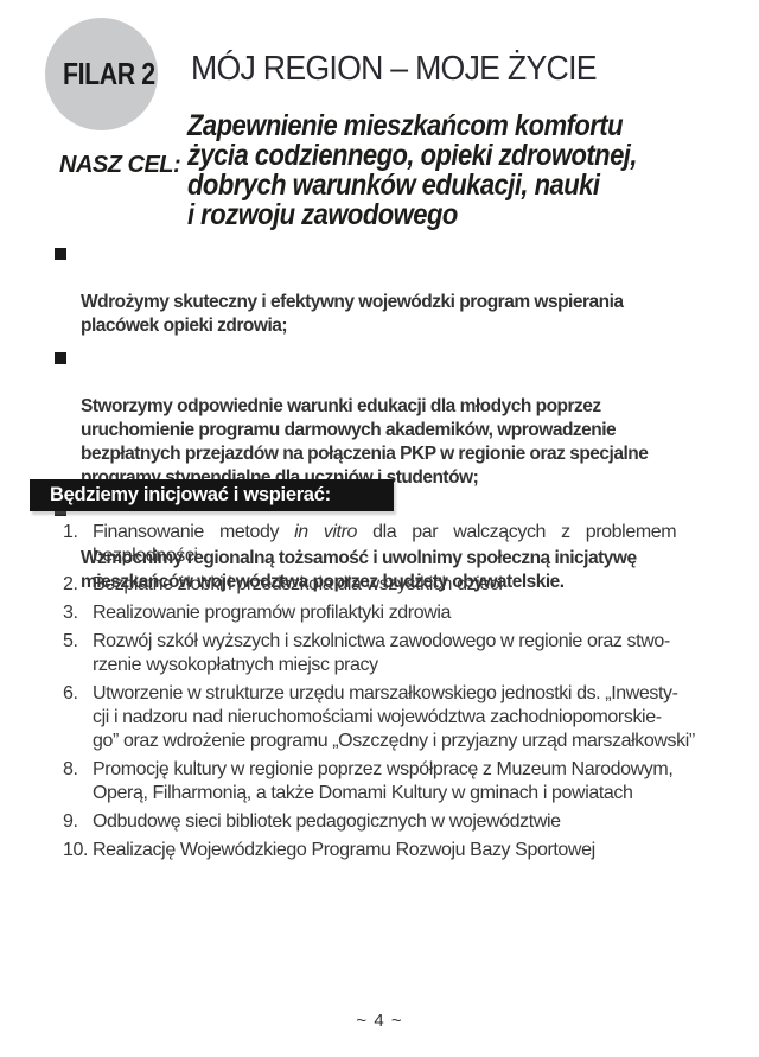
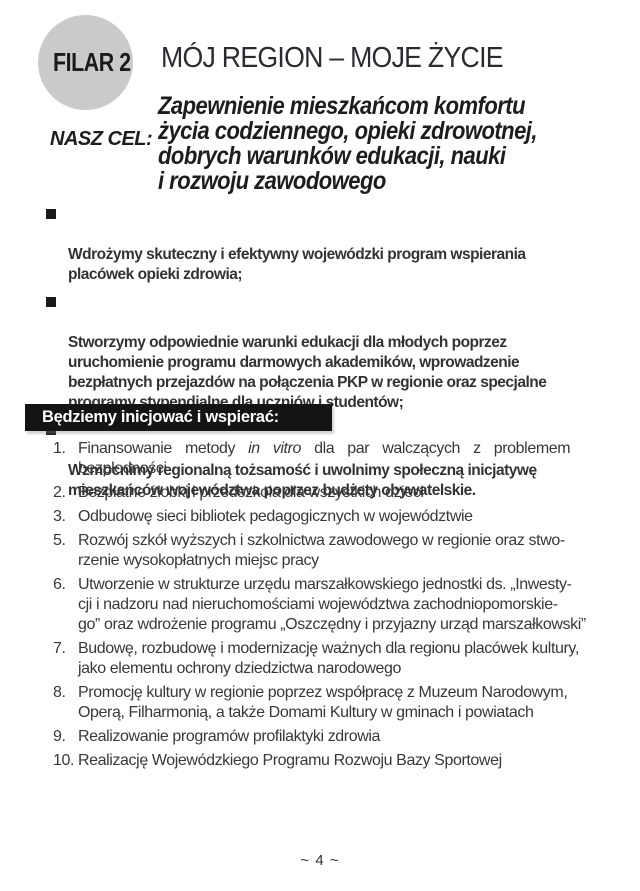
  FILAR 2
  MÓJ REGION – MOJE ŻYCIE
  NASZ CEL:
  Zapewnienie mieszkańcom komfortu
  życia codziennego, opieki zdrowotnej,
  dobrych warunków edukacji, nauki
  i rozwoju zawodowego
  Wdrożymy skuteczny i efektywny wojewódzki program wspierania
  placówek opieki zdrowia;
  Stworzymy odpowiednie warunki edukacji dla młodych poprzez
  uruchomienie programu darmowych akademików, wprowadzenie
  bezpłatnych przejazdów na połączenia PKP w regionie oraz specjalne
  programy stypendialne dla uczniów i studentów;
  Wzmocnimy regionalną tożsamość i uwolnimy społeczną inicjatywę
  mieszkańców województwa poprzez budżety obywatelskie.
  Będziemy inicjować i wspierać:
  1.
  Finansowanie metody in vitro dla par walczących z problemem
  bezpłodności
  2.
  Bezpłatne żłobki i przedszkola dla wszystkich dzieci
  3.
- Realizowanie programów profilaktyki zdrowia
+ Odbudowę sieci bibliotek pedagogicznych w województwie
  5.
  Rozwój szkół wyższych i szkolnictwa zawodowego w regionie oraz stwo-
  rzenie wysokopłatnych miejsc pracy
  6.
  Utworzenie w strukturze urzędu marszałkowskiego jednostki ds. „Inwesty-
  cji i nadzoru nad nieruchomościami województwa zachodniopomorskie-
  go” oraz wdrożenie programu „Oszczędny i przyjazny urząd marszałkowski”
+ 7.
+ Budowę, rozbudowę i modernizację ważnych dla regionu placówek kultury,
+ jako elementu ochrony dziedzictwa narodowego
  8.
  Promocję kultury w regionie poprzez współpracę z Muzeum Narodowym,
  Operą, Filharmonią, a także Domami Kultury w gminach i powiatach
  9.
- Odbudowę sieci bibliotek pedagogicznych w województwie
+ Realizowanie programów profilaktyki zdrowia
  10.
  Realizację Wojewódzkiego Programu Rozwoju Bazy Sportowej
  ~ 4 ~
